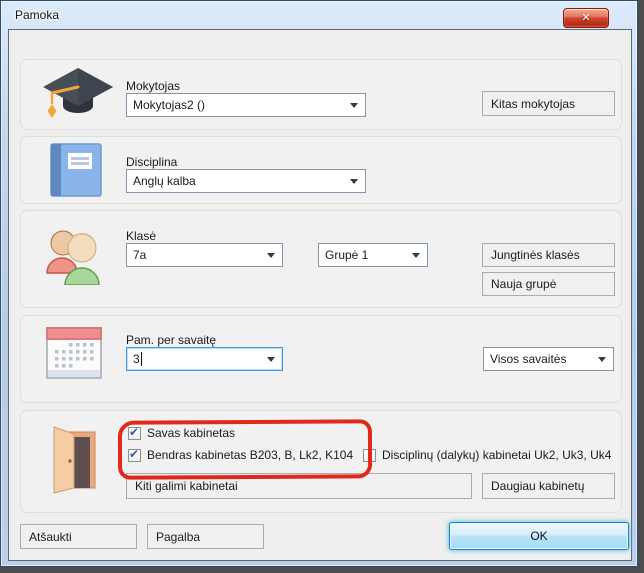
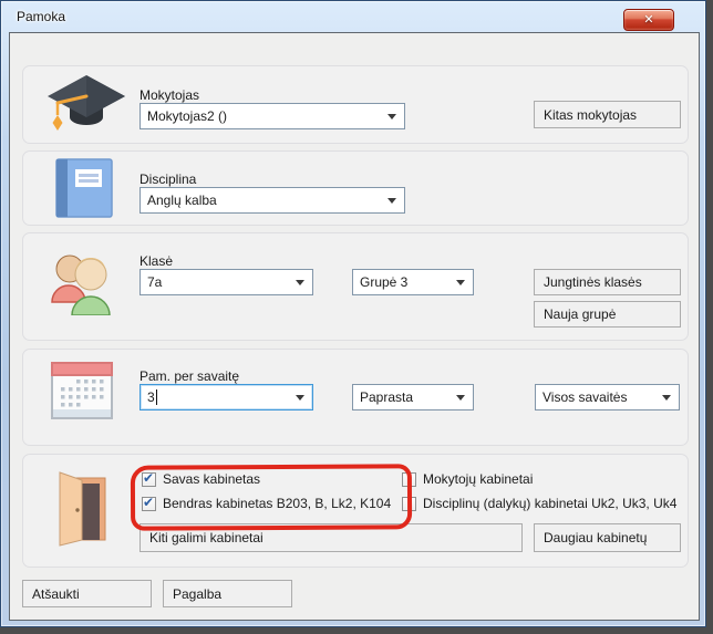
  Pamoka
  ✕
  Mokytojas
  Mokytojas2 ()
  Kitas mokytojas
  Disciplina
  Anglų kalba
  Klasė
  7a
- Grupė 1
+ Grupė 3
  Jungtinės klasės
  Nauja grupė
  Pam. per savaitę
  3
+ Paprasta
  Visos savaitės
  Savas kabinetas
  Bendras kabinetas B203, B, Lk2, K104
+ Mokytojų kabinetai
  Disciplinų (dalykų) kabinetai Uk2, Uk3, Uk4
  Kiti galimi kabinetai
  Daugiau kabinetų
  Atšaukti
  Pagalba
- OK
